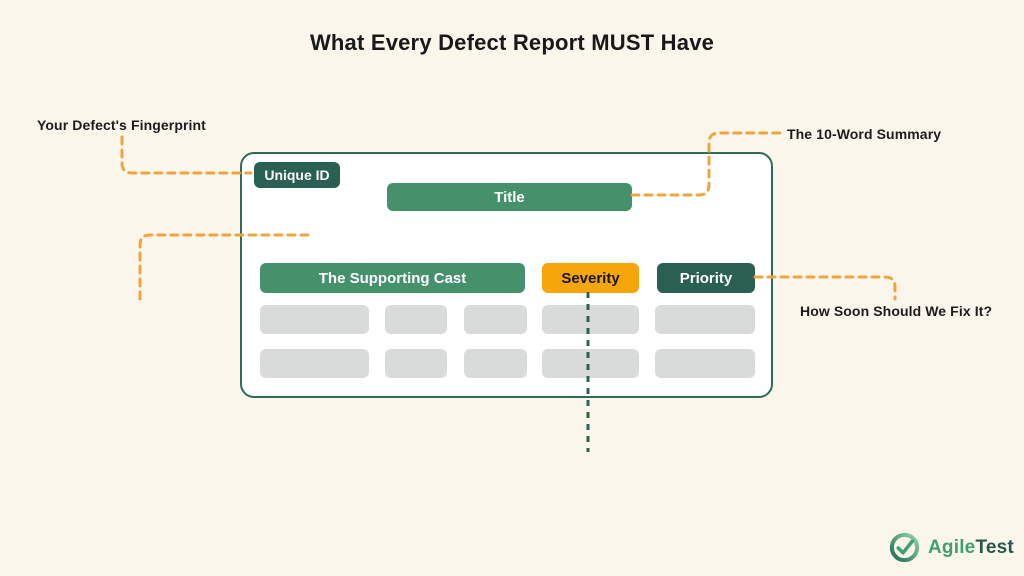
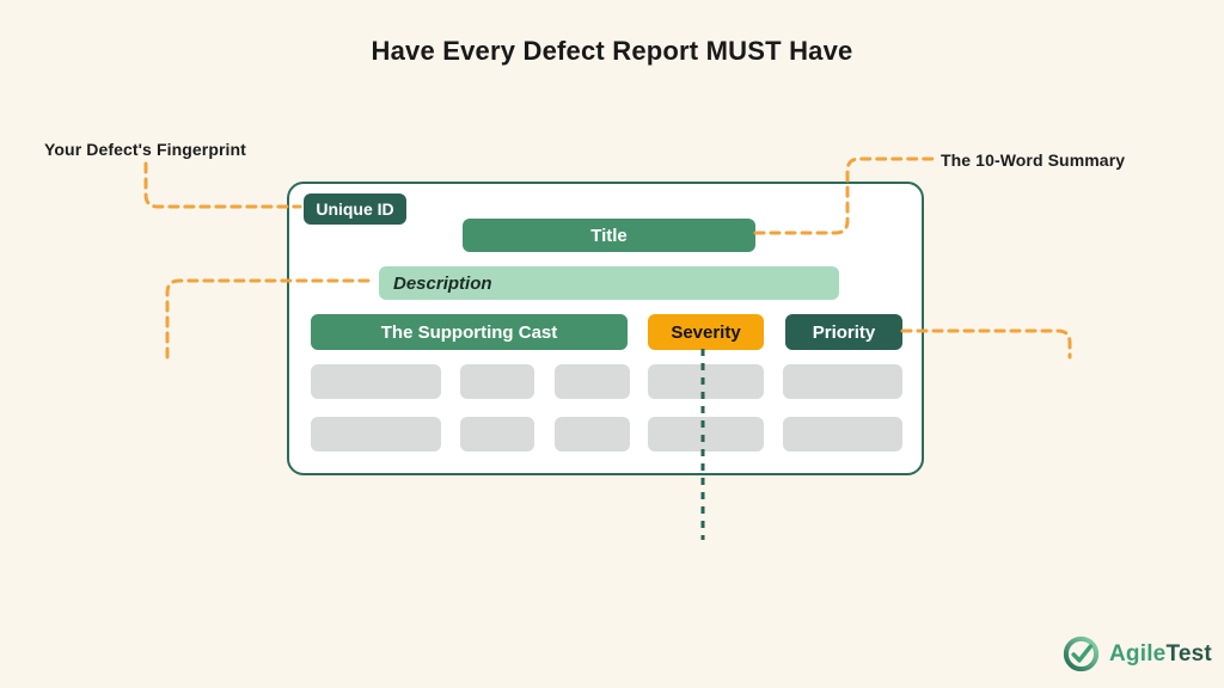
- What Every Defect Report MUST Have
+ Have Every Defect Report MUST Have
  Unique ID
  Title
+ Description
  The Supporting Cast
  Severity
  Priority
  Your Defect's Fingerprint
  The 10-Word Summary
- How Soon Should We Fix It?
  AgileTest
